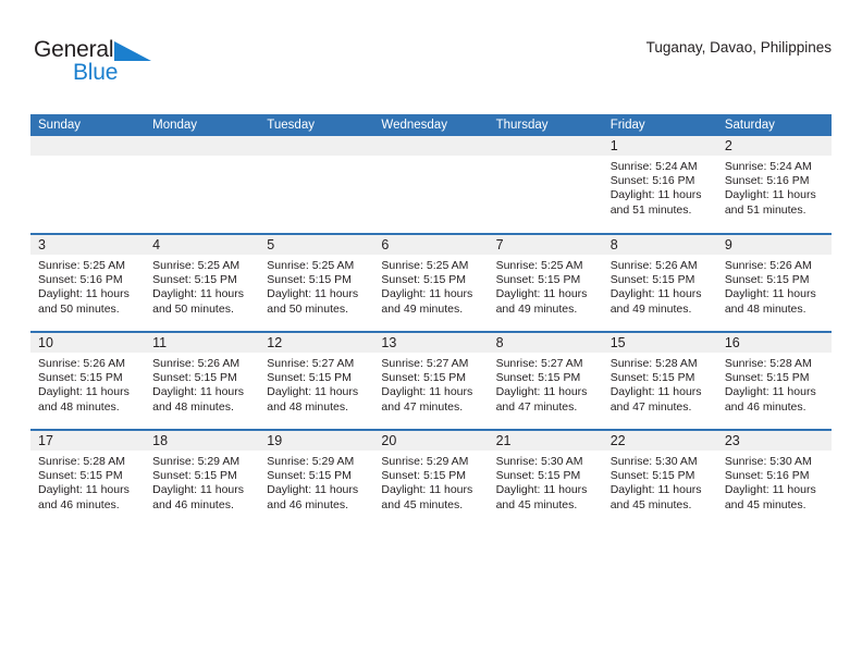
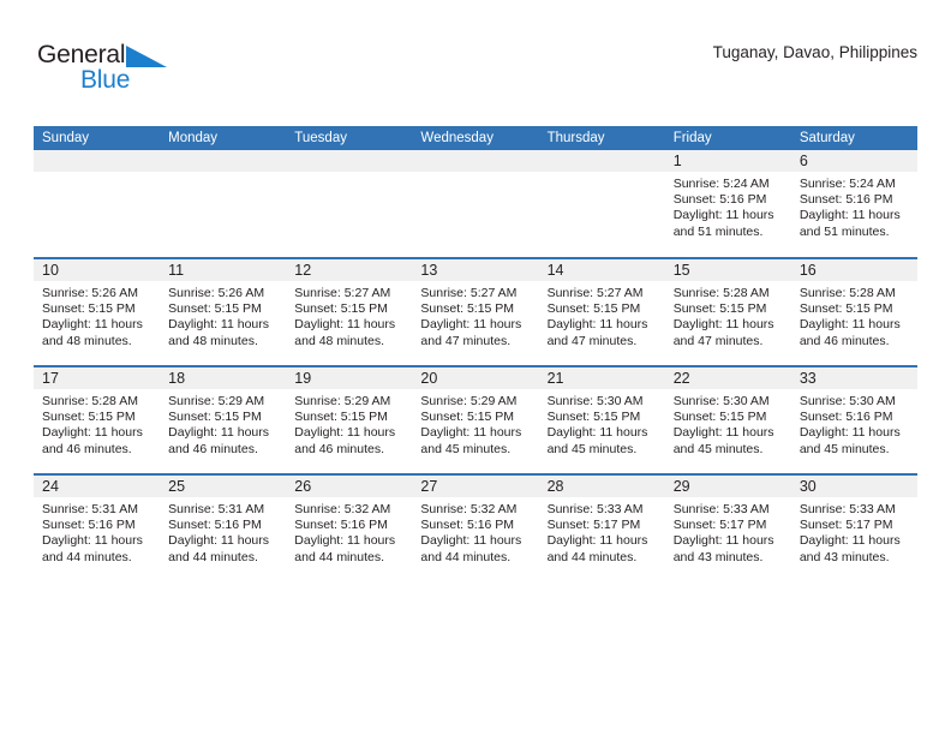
  General
  Blue
  Tuganay, Davao, Philippines
  Sunday	Monday	Tuesday	Wednesday	Thursday	Friday	Saturday
- 					1Sunrise: 5:24 AMSunset: 5:16 PMDaylight: 11 hoursand 51 minutes.	2Sunrise: 5:24 AMSunset: 5:16 PMDaylight: 11 hoursand 51 minutes.
+ 					1Sunrise: 5:24 AMSunset: 5:16 PMDaylight: 11 hoursand 51 minutes.	6Sunrise: 5:24 AMSunset: 5:16 PMDaylight: 11 hoursand 51 minutes.
- 3Sunrise: 5:25 AMSunset: 5:16 PMDaylight: 11 hoursand 50 minutes.	4Sunrise: 5:25 AMSunset: 5:15 PMDaylight: 11 hoursand 50 minutes.	5Sunrise: 5:25 AMSunset: 5:15 PMDaylight: 11 hoursand 50 minutes.	6Sunrise: 5:25 AMSunset: 5:15 PMDaylight: 11 hoursand 49 minutes.	7Sunrise: 5:25 AMSunset: 5:15 PMDaylight: 11 hoursand 49 minutes.	8Sunrise: 5:26 AMSunset: 5:15 PMDaylight: 11 hoursand 49 minutes.	9Sunrise: 5:26 AMSunset: 5:15 PMDaylight: 11 hoursand 48 minutes.
- 10Sunrise: 5:26 AMSunset: 5:15 PMDaylight: 11 hoursand 48 minutes.	11Sunrise: 5:26 AMSunset: 5:15 PMDaylight: 11 hoursand 48 minutes.	12Sunrise: 5:27 AMSunset: 5:15 PMDaylight: 11 hoursand 48 minutes.	13Sunrise: 5:27 AMSunset: 5:15 PMDaylight: 11 hoursand 47 minutes.	8Sunrise: 5:27 AMSunset: 5:15 PMDaylight: 11 hoursand 47 minutes.	15Sunrise: 5:28 AMSunset: 5:15 PMDaylight: 11 hoursand 47 minutes.	16Sunrise: 5:28 AMSunset: 5:15 PMDaylight: 11 hoursand 46 minutes.
+ 10Sunrise: 5:26 AMSunset: 5:15 PMDaylight: 11 hoursand 48 minutes.	11Sunrise: 5:26 AMSunset: 5:15 PMDaylight: 11 hoursand 48 minutes.	12Sunrise: 5:27 AMSunset: 5:15 PMDaylight: 11 hoursand 48 minutes.	13Sunrise: 5:27 AMSunset: 5:15 PMDaylight: 11 hoursand 47 minutes.	14Sunrise: 5:27 AMSunset: 5:15 PMDaylight: 11 hoursand 47 minutes.	15Sunrise: 5:28 AMSunset: 5:15 PMDaylight: 11 hoursand 47 minutes.	16Sunrise: 5:28 AMSunset: 5:15 PMDaylight: 11 hoursand 46 minutes.
- 17Sunrise: 5:28 AMSunset: 5:15 PMDaylight: 11 hoursand 46 minutes.	18Sunrise: 5:29 AMSunset: 5:15 PMDaylight: 11 hoursand 46 minutes.	19Sunrise: 5:29 AMSunset: 5:15 PMDaylight: 11 hoursand 46 minutes.	20Sunrise: 5:29 AMSunset: 5:15 PMDaylight: 11 hoursand 45 minutes.	21Sunrise: 5:30 AMSunset: 5:15 PMDaylight: 11 hoursand 45 minutes.	22Sunrise: 5:30 AMSunset: 5:15 PMDaylight: 11 hoursand 45 minutes.	23Sunrise: 5:30 AMSunset: 5:16 PMDaylight: 11 hoursand 45 minutes.
+ 17Sunrise: 5:28 AMSunset: 5:15 PMDaylight: 11 hoursand 46 minutes.	18Sunrise: 5:29 AMSunset: 5:15 PMDaylight: 11 hoursand 46 minutes.	19Sunrise: 5:29 AMSunset: 5:15 PMDaylight: 11 hoursand 46 minutes.	20Sunrise: 5:29 AMSunset: 5:15 PMDaylight: 11 hoursand 45 minutes.	21Sunrise: 5:30 AMSunset: 5:15 PMDaylight: 11 hoursand 45 minutes.	22Sunrise: 5:30 AMSunset: 5:15 PMDaylight: 11 hoursand 45 minutes.	33Sunrise: 5:30 AMSunset: 5:16 PMDaylight: 11 hoursand 45 minutes.
+ 24Sunrise: 5:31 AMSunset: 5:16 PMDaylight: 11 hoursand 44 minutes.	25Sunrise: 5:31 AMSunset: 5:16 PMDaylight: 11 hoursand 44 minutes.	26Sunrise: 5:32 AMSunset: 5:16 PMDaylight: 11 hoursand 44 minutes.	27Sunrise: 5:32 AMSunset: 5:16 PMDaylight: 11 hoursand 44 minutes.	28Sunrise: 5:33 AMSunset: 5:17 PMDaylight: 11 hoursand 44 minutes.	29Sunrise: 5:33 AMSunset: 5:17 PMDaylight: 11 hoursand 43 minutes.	30Sunrise: 5:33 AMSunset: 5:17 PMDaylight: 11 hoursand 43 minutes.
